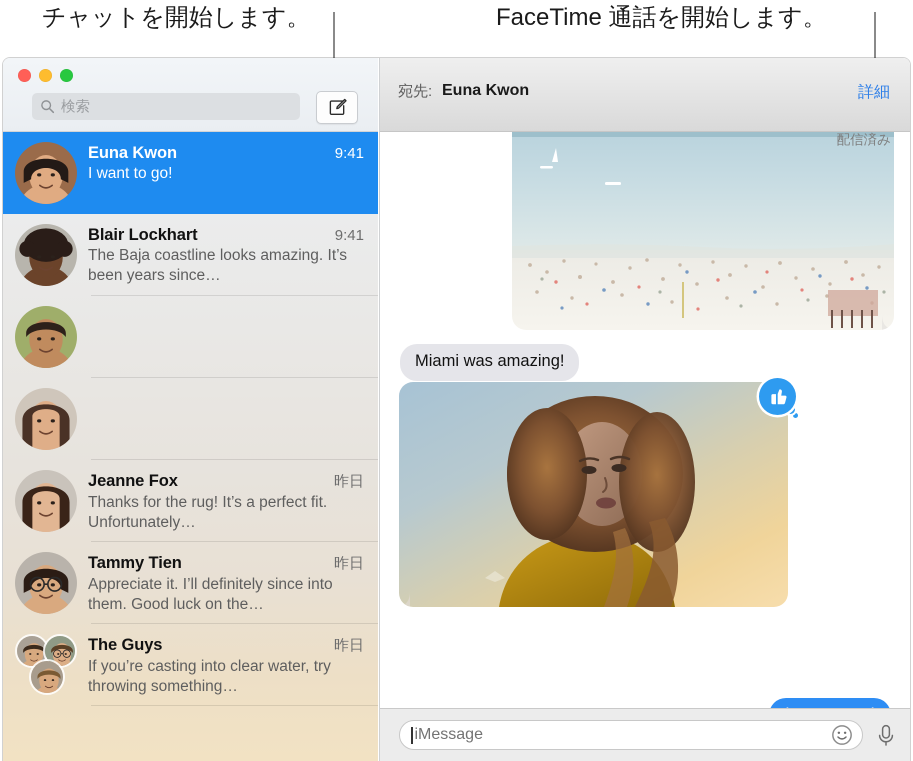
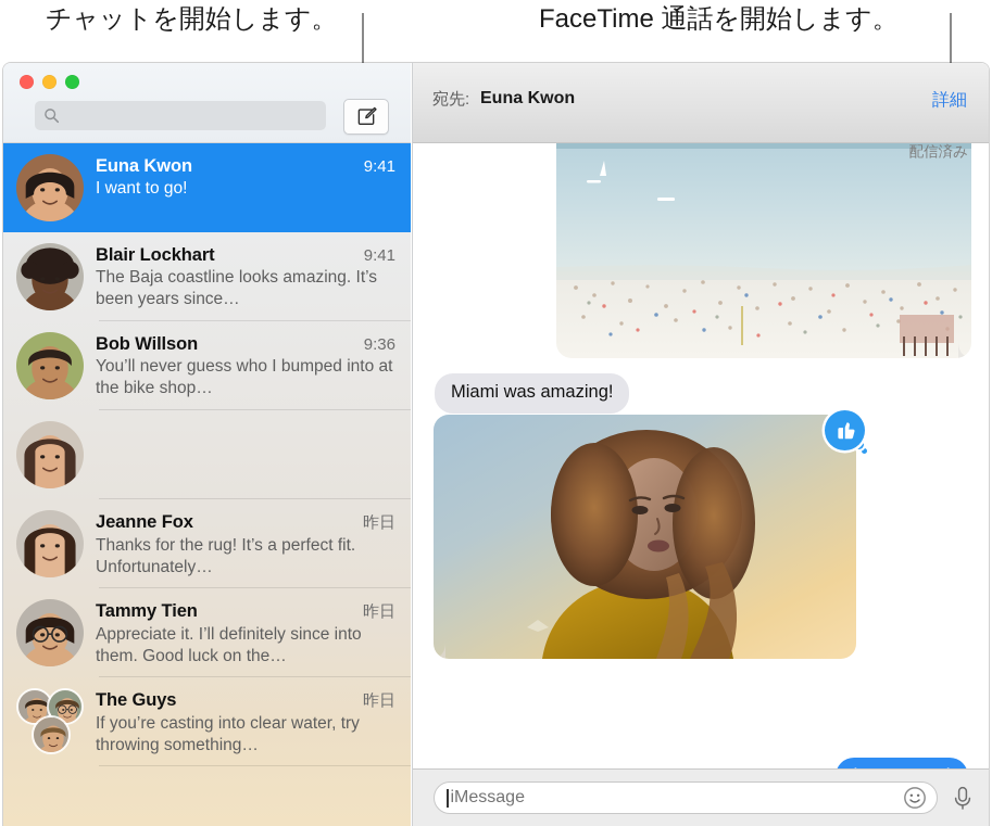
  チャットを開始します。
  FaceTime 通話を開始します。
- 検索
  Euna Kwon
  9:41
  I want to go!
  Blair Lockhart
  9:41
  The Baja coastline looks amazing. It’s been years since…
+ Bob Willson
+ 9:36
+ You’ll never guess who I bumped into at the bike shop…
  Jeanne Fox
  昨日
  Thanks for the rug! It’s a perfect fit. Unfortunately…
  Tammy Tien
  昨日
  Appreciate it. I’ll definitely since into them. Good luck on the…
  The Guys
  昨日
  If you’re casting into clear water, try throwing something…
  宛先:
  Euna Kwon
  詳細
  Miami was amazing!
  配信済み
  iMessage
